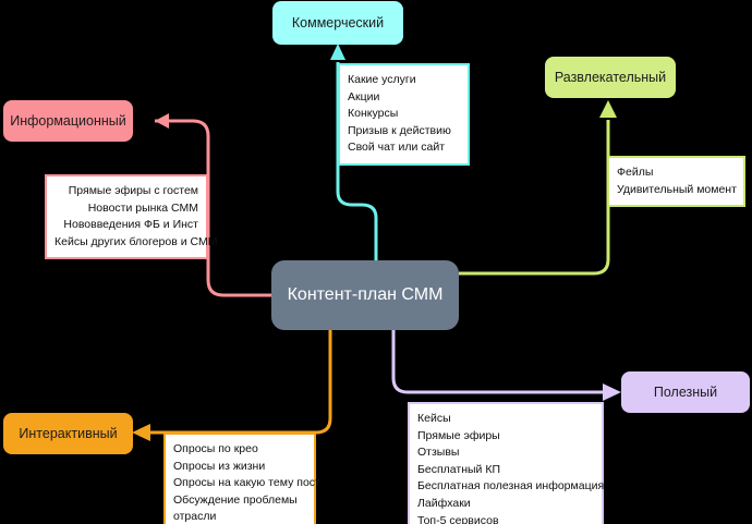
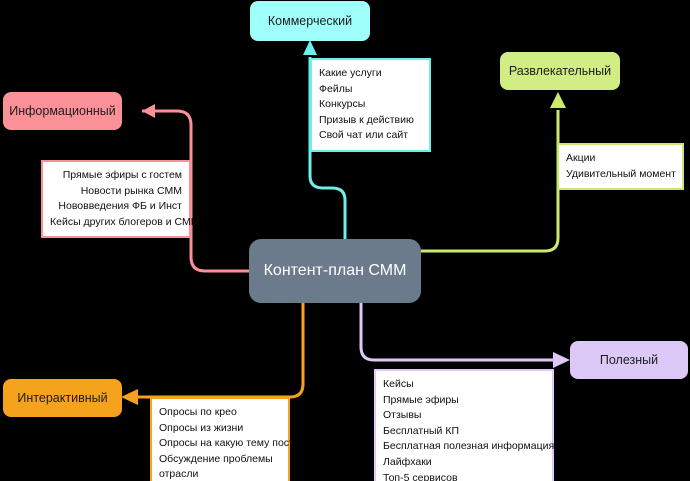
  Контент-план СММ
  Коммерческий
  Какие услуги
- Акции
+ Фейлы
  Конкурсы
  Призыв к действию
  Свой чат или сайт
  Развлекательный
- Фейлы
+ Акции
  Удивительный момент
  Информационный
  Прямые эфиры с гостем
  Новости рынка СММ
  Нововведения ФБ и Инст
  Кейсы других блогеров и СММ
  Полезный
  Кейсы
  Прямые эфиры
  Отзывы
  Бесплатный КП
  Бесплатная полезная информация
  Лайфхаки
  Топ-5 сервисов
  Интерактивный
  Опросы по крео
  Опросы из жизни
  Опросы на какую тему пост
  Обсуждение проблемы отрасли
